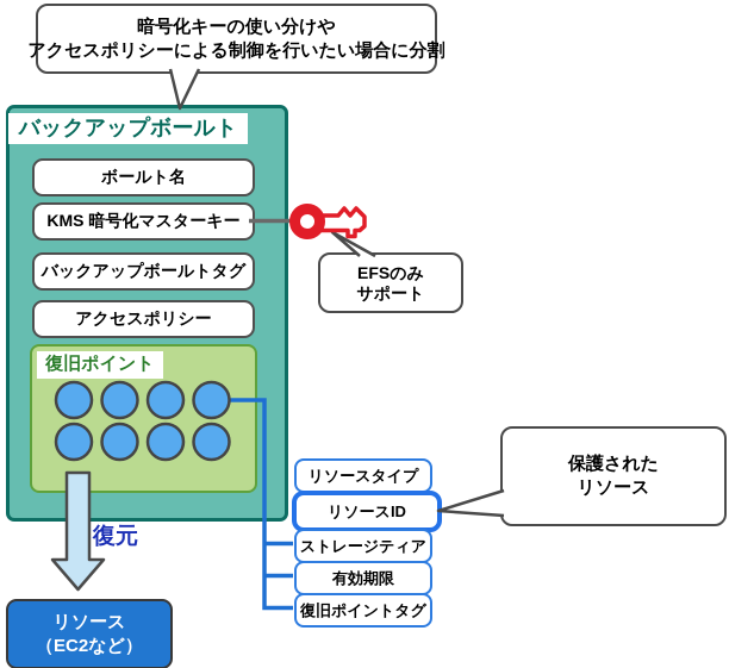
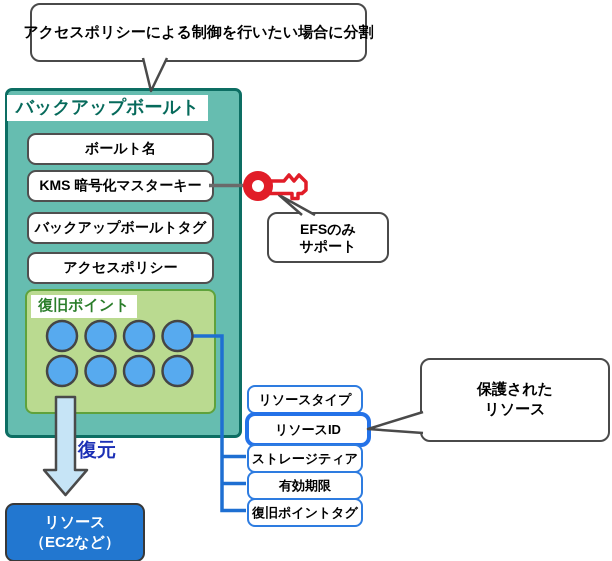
- 暗号化キーの使い分けや
  アクセスポリシーによる制御を行いたい場合に分割
  バックアップボールト
  ボールト名
  KMS 暗号化マスターキー
  バックアップボールトタグ
  アクセスポリシー
  復旧ポイント
  EFSのみ
  サポート
  保護された
  リソース
  リソースタイプ
  リソースID
  ストレージティア
  有効期限
  復旧ポイントタグ
  復元
  リソース
  （EC2など）
